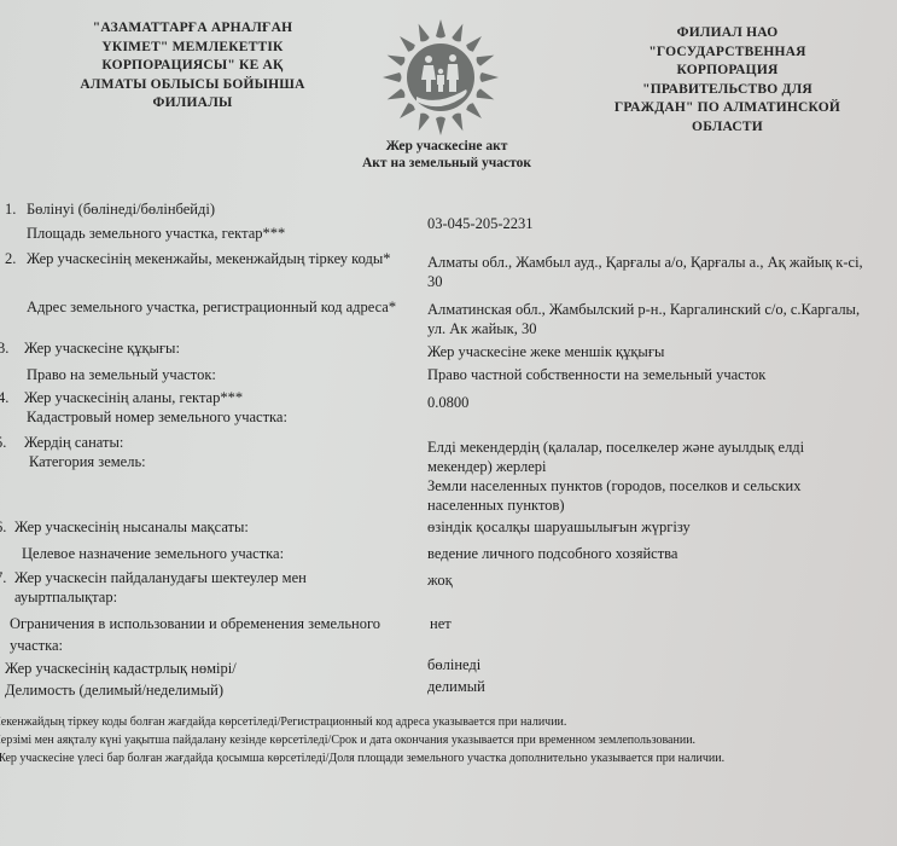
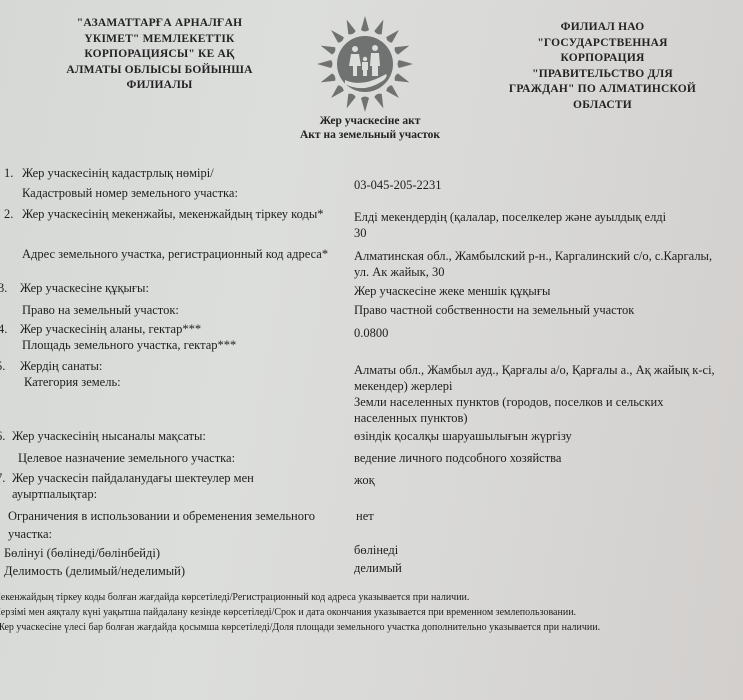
  "АЗАМАТТАРҒА АРНАЛҒАН
  ҮКІМЕТ" МЕМЛЕКЕТТІК
  КОРПОРАЦИЯСЫ" КЕ АҚ
  АЛМАТЫ ОБЛЫСЫ БОЙЫНША
  ФИЛИАЛЫ
  ФИЛИАЛ НАО
  "ГОСУДАРСТВЕННАЯ
  КОРПОРАЦИЯ
  "ПРАВИТЕЛЬСТВО ДЛЯ
  ГРАЖДАН" ПО АЛМАТИНСКОЙ
  ОБЛАСТИ
  Жер учаскесіне акт
  Акт на земельный участок
  1.
- Бөлінуі (бөлінеді/бөлінбейді)
+ Жер учаскесінің кадастрлық нөмірі/
- Площадь земельного участка, гектар***
+ Кадастровый номер земельного участка:
  03-045-205-2231
  2.
  Жер учаскесінің мекенжайы, мекенжайдың тіркеу коды*
- Алматы обл., Жамбыл ауд., Қарғалы а/о, Қарғалы а., Ақ жайық к-сі,
+ Елді мекендердің (қалалар, поселкелер және ауылдық елді
  30
  Адрес земельного участка, регистрационный код адреса*
  Алматинская обл., Жамбылский р-н., Каргалинский с/о, с.Каргалы,
  ул. Ак жайык, 30
  3.
  Жер учаскесіне құқығы:
  Жер учаскесіне жеке меншік құқығы
  Право на земельный участок:
  Право частной собственности на земельный участок
  4.
  Жер учаскесінің аланы, гектар***
- Кадастровый номер земельного участка:
+ Площадь земельного участка, гектар***
  0.0800
  Жердің санаты:
  Категория земель:
- Елді мекендердің (қалалар, поселкелер және ауылдық елді
+ Алматы обл., Жамбыл ауд., Қарғалы а/о, Қарғалы а., Ақ жайық к-сі,
  мекендер) жерлері
  Земли населенных пунктов (городов, поселков и сельских
  населенных пунктов)
  Жер учаскесінің нысаналы мақсаты:
  өзіндік қосалқы шаруашылығын жүргізу
  Целевое назначение земельного участка:
  ведение личного подсобного хозяйства
  Жер учаскесін пайдаланудағы шектеулер мен
  ауыртпалықтар:
  жоқ
  Ограничения в использовании и обременения земельного
  участка:
  нет
- Жер учаскесінің кадастрлық нөмірі/
+ Бөлінуі (бөлінеді/бөлінбейді)
  бөлінеді
  Делимость (делимый/неделимый)
  делимый
  екенжайдың тіркеу коды болған жағдайда көрсетіледі/Регистрационный код адреса указывается при наличии.
  ерзімі мен аяқталу күні уақытша пайдалану кезінде көрсетіледі/Срок и дата окончания указывается при временном землепользовании.
  Жер учаскесіне үлесі бар болған жағдайда қосымша көрсетіледі/Доля площади земельного участка дополнительно указывается при наличии.
